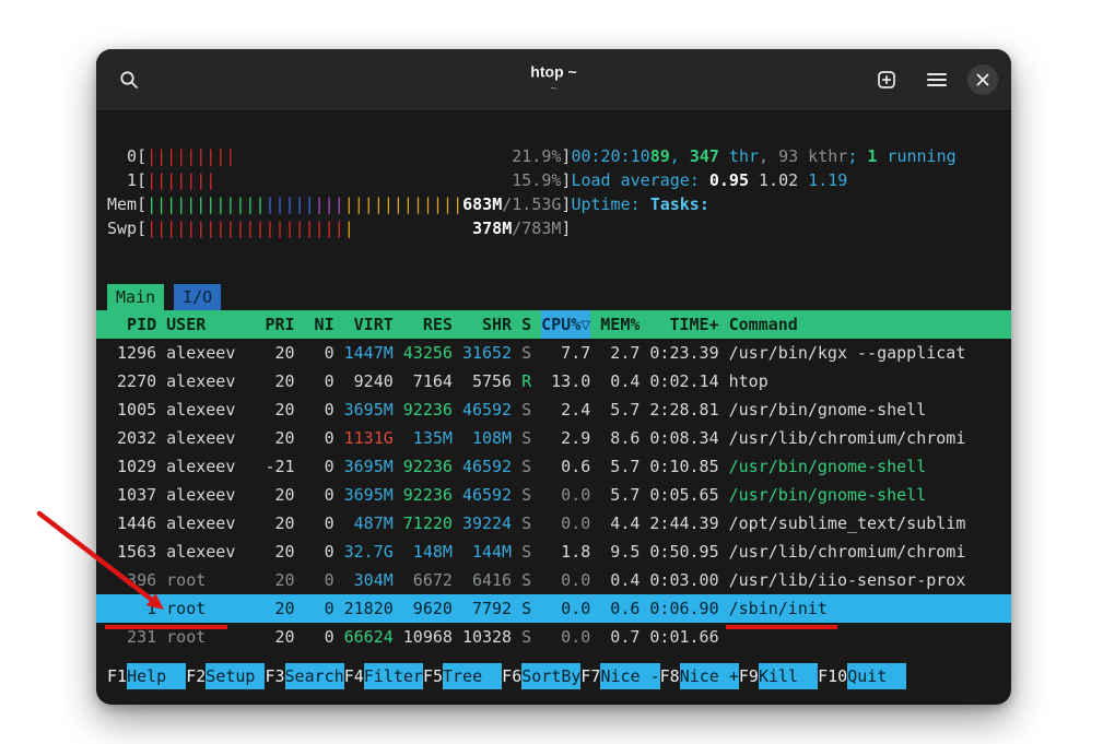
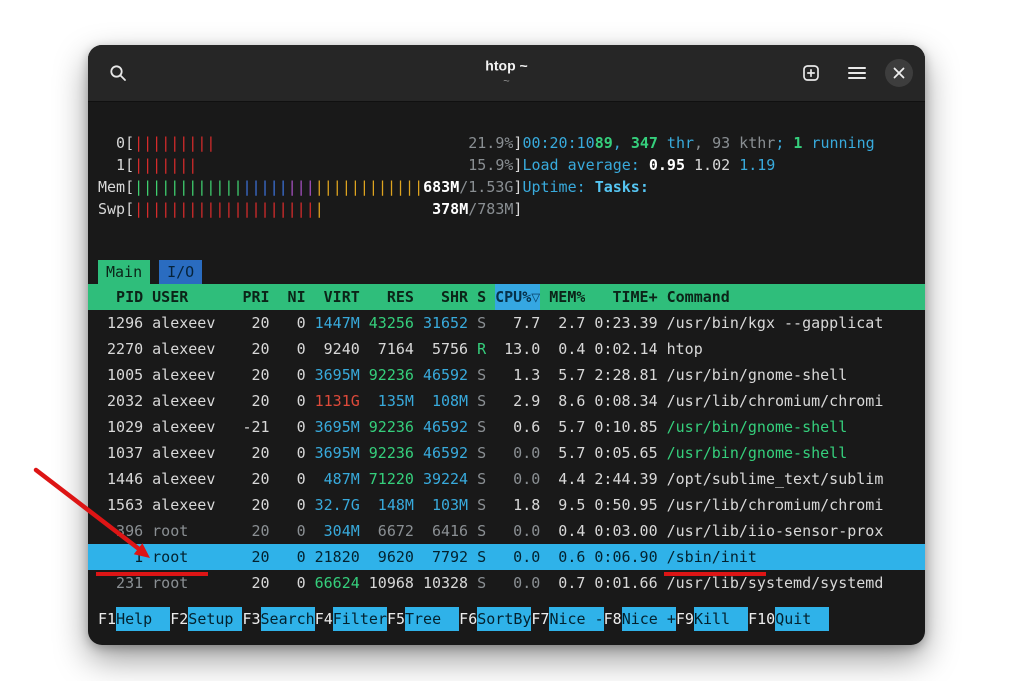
  htop ~
  ~
  0
  [
  |||||||||
  21.9%
  ]
  1
  [
  |||||||
  15.9%
  ]
  Mem
  [
  ||||||||||||
  |||||
  |||
  ||||||||||||
  683M
  /1.53G
  ]
  Swp
  [
  ||||||||||||||||||||
  |
  378M
  /783M
  ]
  00:20:1089, 347 thr, 93 kthr; 1 running
  Load average: 0.95 1.02 1.19
  Uptime: Tasks:
  Main
  I/O
  PID
  USER
  PRI
  NI
  VIRT
  RES
  SHR
  S
  CPU%▽
  MEM%
  TIME+
  Command
  1296
  alexeev
  20
  0
  1447M
  43256
  31652
  S
  7.7
  2.7
  0:23.39
  /usr/bin/kgx --gapplicat
  2270
  alexeev
  20
  0
  9240
  7164
  5756
  R
  13.0
  0.4
  0:02.14
  htop
  1005
  alexeev
  20
  0
  3695M
  92236
  46592
  S
- 2.4
+ 1.3
  5.7
  2:28.81
  /usr/bin/gnome-shell
  2032
  alexeev
  20
  0
  1131G
  135M
  108M
  S
  2.9
  8.6
  0:08.34
  /usr/lib/chromium/chromi
  1029
  alexeev
  -21
  0
  3695M
  92236
  46592
  S
  0.6
  5.7
  0:10.85
  /usr/bin/gnome-shell
  1037
  alexeev
  20
  0
  3695M
  92236
  46592
  S
  0.0
  5.7
  0:05.65
  /usr/bin/gnome-shell
  1446
  alexeev
  20
  0
  487M
  71220
  39224
  S
  0.0
  4.4
  2:44.39
  /opt/sublime_text/sublim
  1563
  alexeev
  20
  0
  32.7G
  148M
- 144M
+ 103M
  S
  1.8
  9.5
  0:50.95
  /usr/lib/chromium/chromi
  396
  root
  20
  0
  304M
  6672
  6416
  S
  0.0
  0.4
  0:03.00
  /usr/lib/iio-sensor-prox
  1
  root
  20
  0
  21820
  9620
  7792
  S
  0.0
  0.6
  0:06.90
  /sbin/init
  231
  root
  20
  0
  66624
  10968
  10328
  S
  0.0
  0.7
  0:01.66
+ /usr/lib/systemd/systemd
  F1
  Help
  F2
  Setup
  F3
  Search
  F4
  Filter
  F5
  Tree
  F6
  SortBy
  F7
  Nice -
  F8
  Nice +
  F9
  Kill
  F10
  Quit
